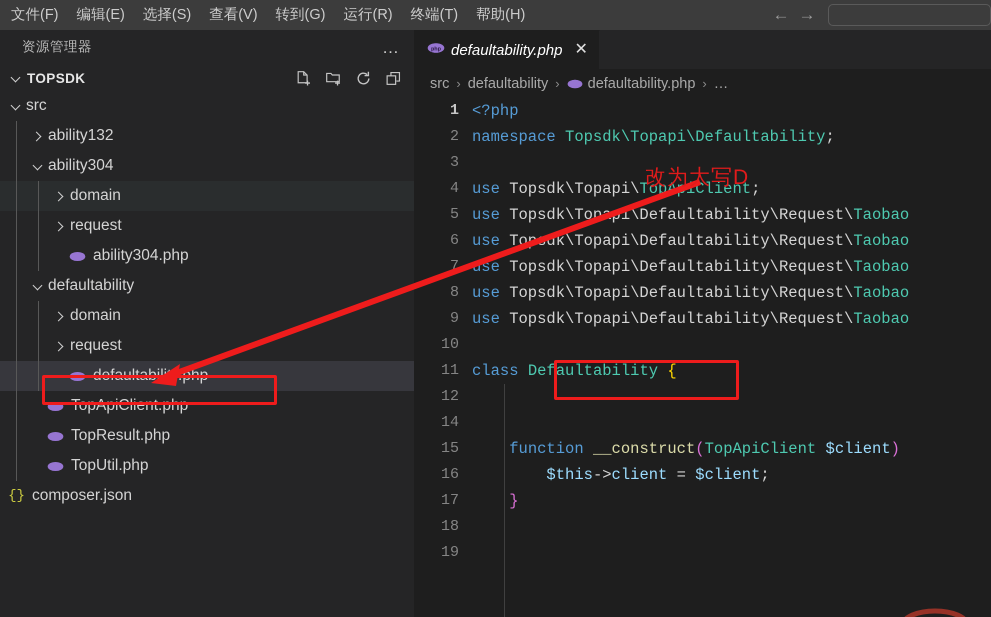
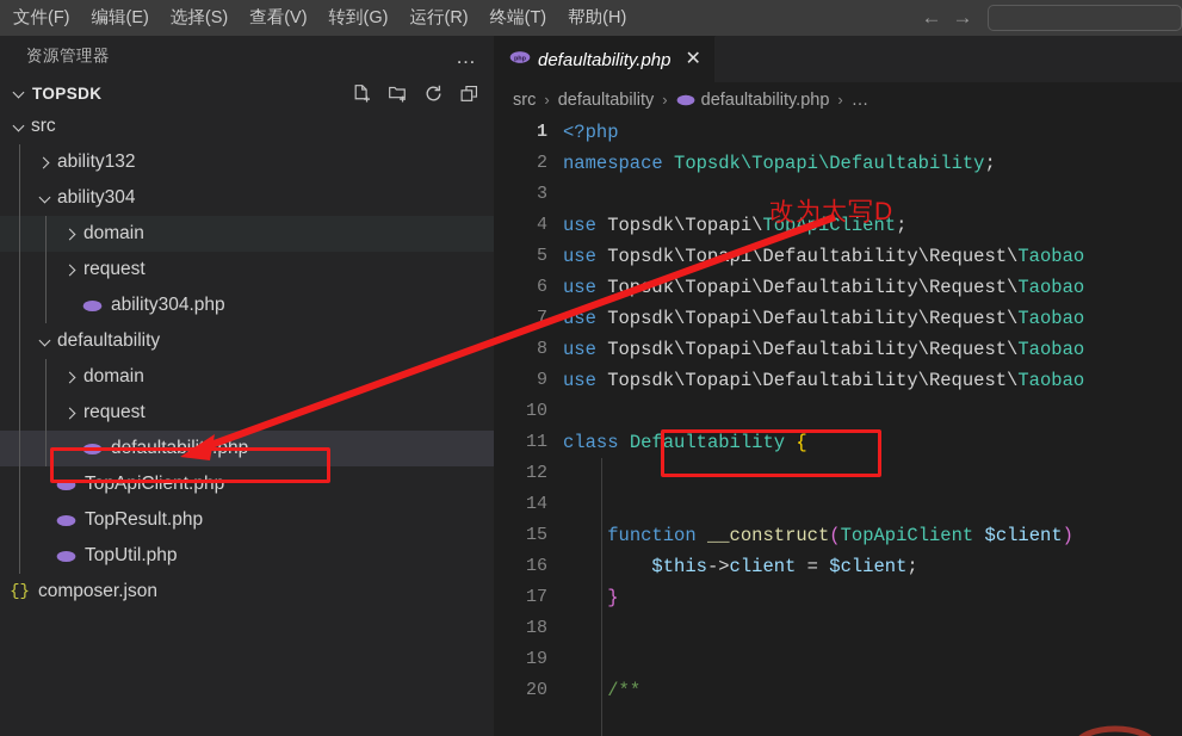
  文件(F)
  编辑(E)
  选择(S)
  查看(V)
  转到(G)
  运行(R)
  终端(T)
  帮助(H)
  ←
  →
  资源管理器
  …
  TOPSDK
  src
  ability132
  ability304
  domain
  request
  ability304.php
  defaultability
  domain
  request
  defaultabil.php
  TopApiClient.php
  TopResult.php
  TopUtil.php
  {}
  composer.json
  defaultability.php
  ✕
  src
  ›
  defaultability
  ›
  defaultability.php
  ›
  …
  1
  <?php
  2
  namespace Topsdk\Topapi\Defaultability;
  3
  4
  use Topsdk\Topapi\TopAiClient;
  5
  use Topsdk\Topi\Defaultability\Request\Taobao
  6
  use Todk\Topapi\Defaultability\Request\Taobao
  7
  use Topsdk\Topapi\Defaultability\Request\Taobao
  8
  use Topsdk\Topapi\Defaultability\Request\Taobao
  9
  use Topsdk\Topapi\Defaultability\Request\Taobao
  10
  11
  class Defaultability {
  12
  14
  15
  function __construct(TopApiClient $client)
  16
  $this->client = $client;
  17
  }
  18
  19
+ 20
+ /**
  改为大写D
